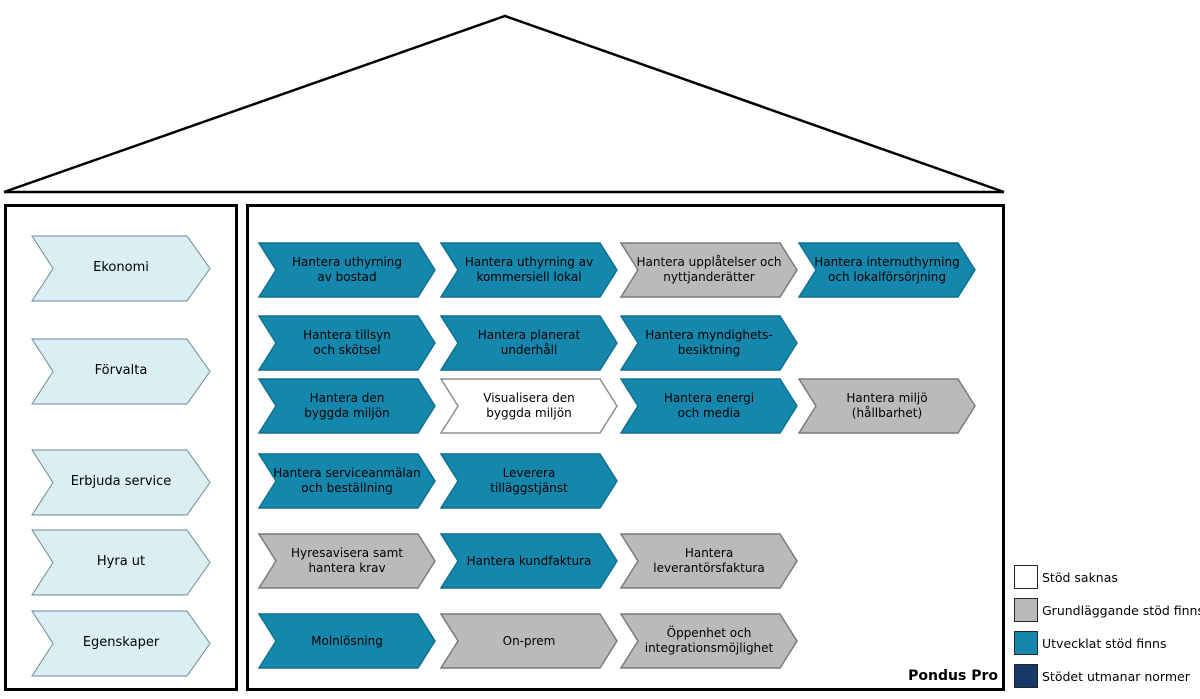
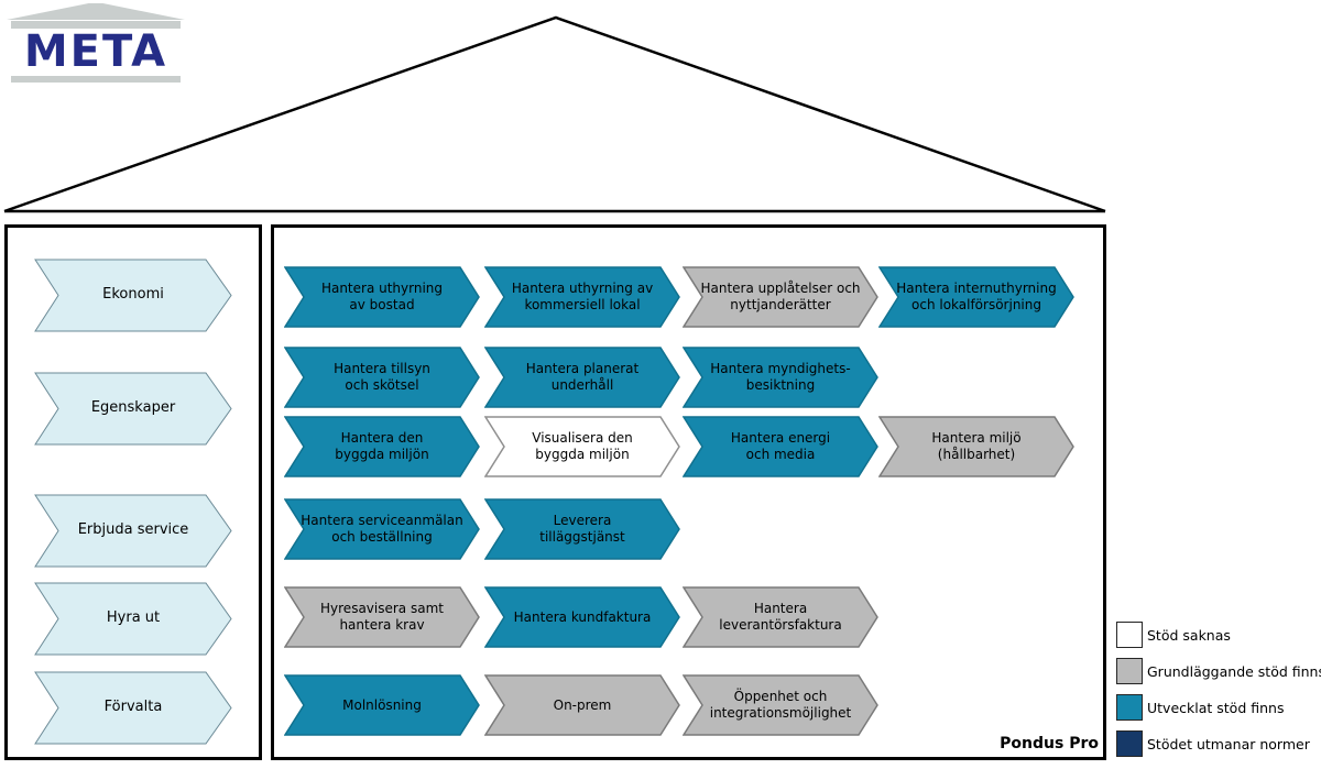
+ META
  Ekonomi
- Förvalta
+ Egenskaper
  Erbjuda service
  Hyra ut
- Egenskaper
+ Förvalta
  Hantera uthyrning
  av bostad
  Hantera uthyrning av
  kommersiell lokal
  Hantera upplåtelser och
  nyttjanderätter
  Hantera internuthyrning
  och lokalförsörjning
  Hantera tillsyn
  och skötsel
  Hantera planerat
  underhåll
  Hantera myndighets-
  besiktning
  Hantera den
  byggda miljön
  Visualisera den
  byggda miljön
  Hantera energi
  och media
  Hantera miljö
  (hållbarhet)
  Hantera serviceanmälan
  och beställning
  Leverera
  tilläggstjänst
  Hyresavisera samt
  hantera krav
  Hantera kundfaktura
  Hantera
  leverantörsfaktura
  Molnlösning
  On-prem
  Öppenhet och
  integrationsmöjlighet
  Stöd saknas
  Grundläggande stöd finn
  Utvecklat stöd finns
  Stödet utmanar normer
  Pondus Pro
